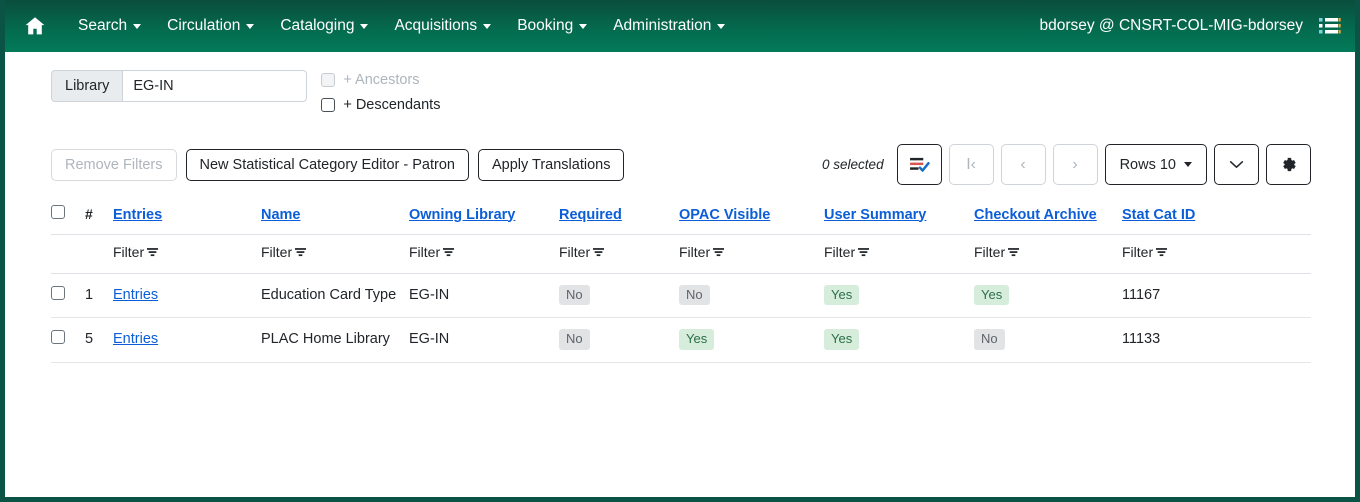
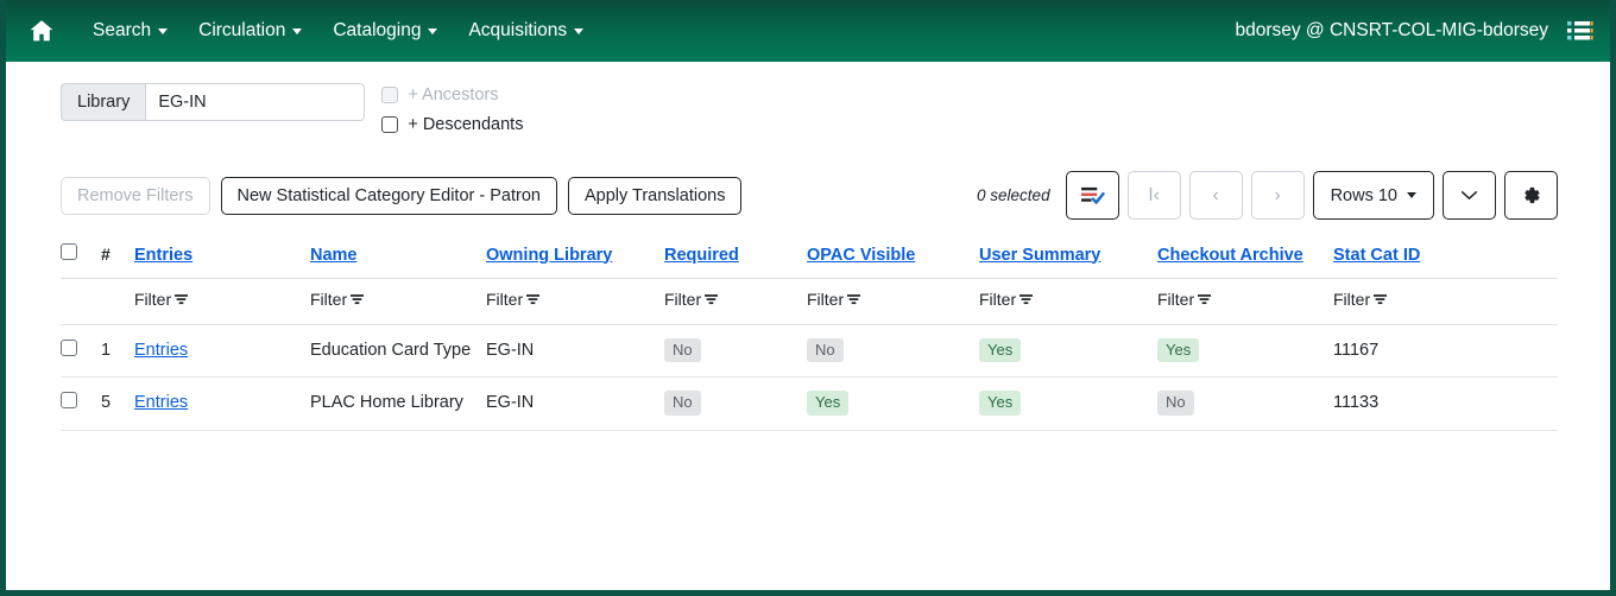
  Search
  Circulation
  Cataloging
  Acquisitions
- Booking
- Administration
  bdorsey @ CNSRT-COL-MIG-bdorsey
  Library
  EG-IN
  + Ancestors
  + Descendants
  Remove Filters
  New Statistical Category Editor - Patron
  Apply Translations
  0 selected
  I‹
  ‹
  ›
  Rows 10
  	#	Entries	Name	Owning Library	Required	OPAC Visible	User Summary	Checkout Archive	Stat Cat ID
  		Filter	Filter	Filter	Filter	Filter	Filter	Filter	Filter
  	1	Entries	Education Card Type	EG-IN	No	No	Yes	Yes	11167
  	5	Entries	PLAC Home Library	EG-IN	No	Yes	Yes	No	11133
